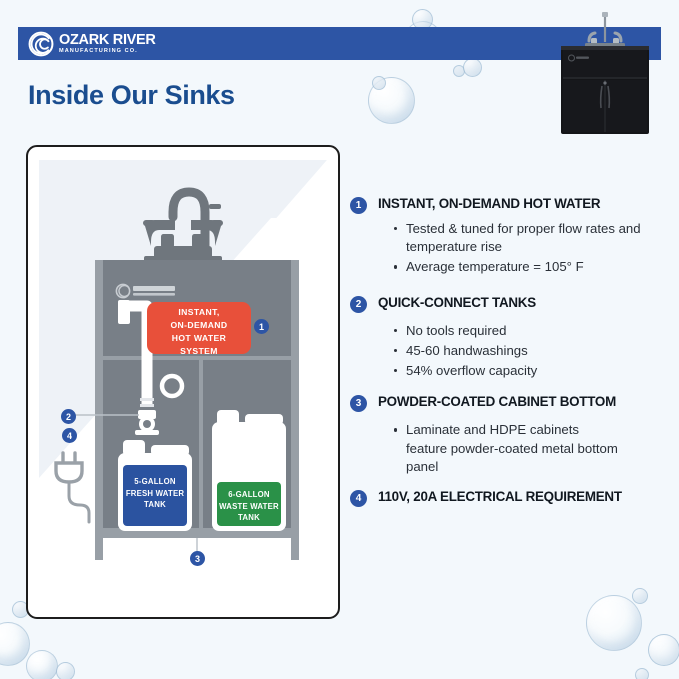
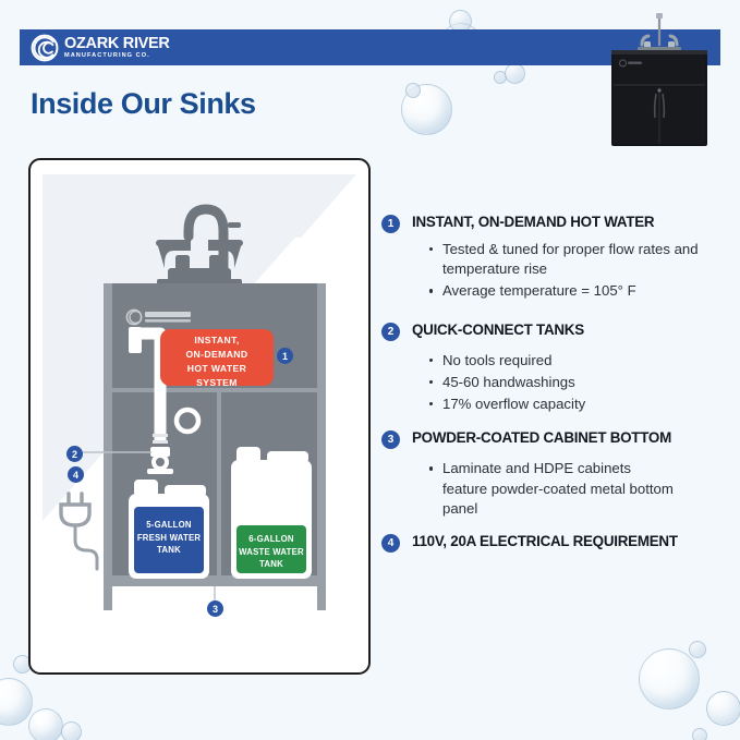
  OZARK RIVER
  Inside Our Sinks
  INSTANT,
  ON-DEMAND
  HOT WATER
  SYSTEM
  5-GALLON
  FRESH WATER
  TANK
  6-GALLON
  WASTE WATER
  TANK
  1
  2
  3
  4
  1
  INSTANT, ON-DEMAND HOT WATER
  Tested & tuned for proper flow rates and temperature rise
  Average temperature = 105° F
  2
  QUICK-CONNECT TANKS
  No tools required
  45-60 handwashings
- 54% overflow capacity
+ 17% overflow capacity
  3
  POWDER-COATED CABINET BOTTOM
  Laminate and HDPE cabinets feature powder-coated metal bottom panel
  4
  110V, 20A ELECTRICAL REQUIREMENT
